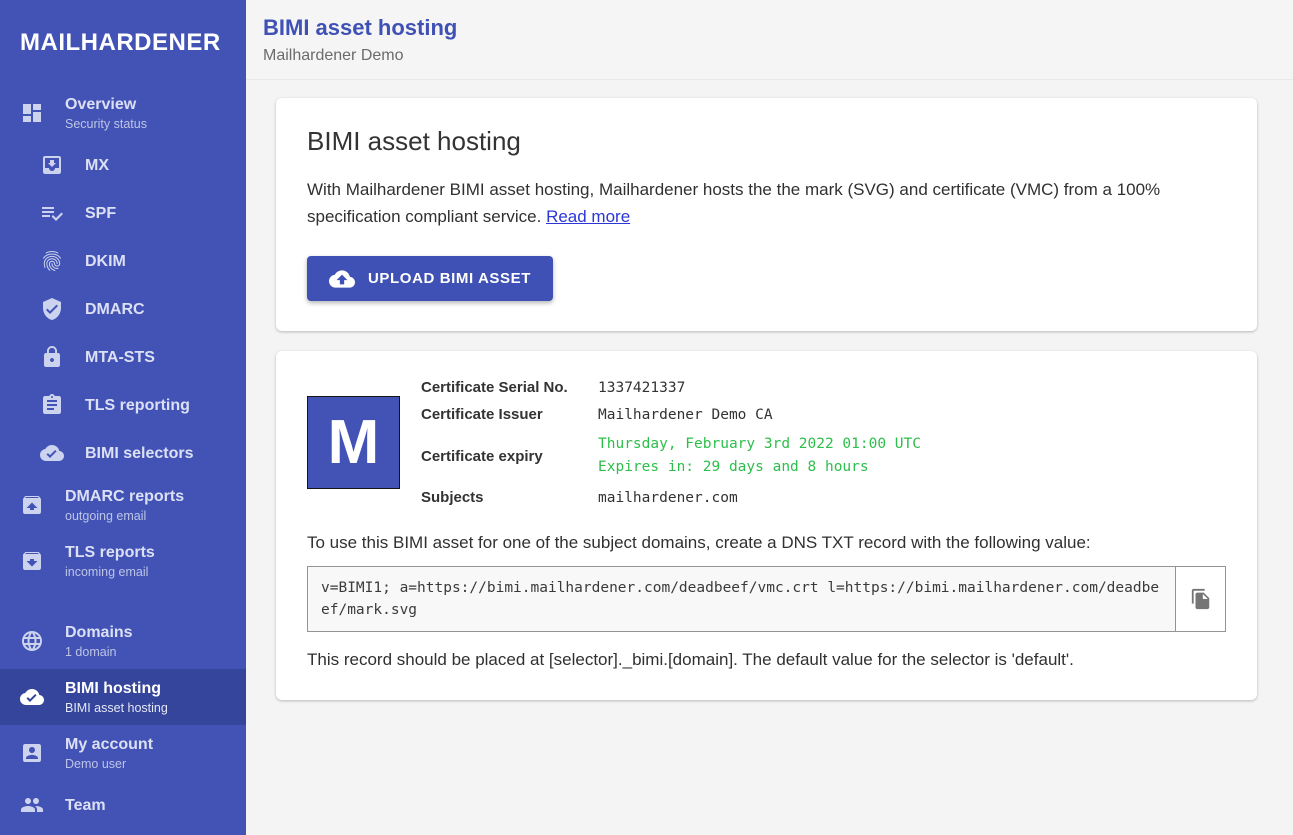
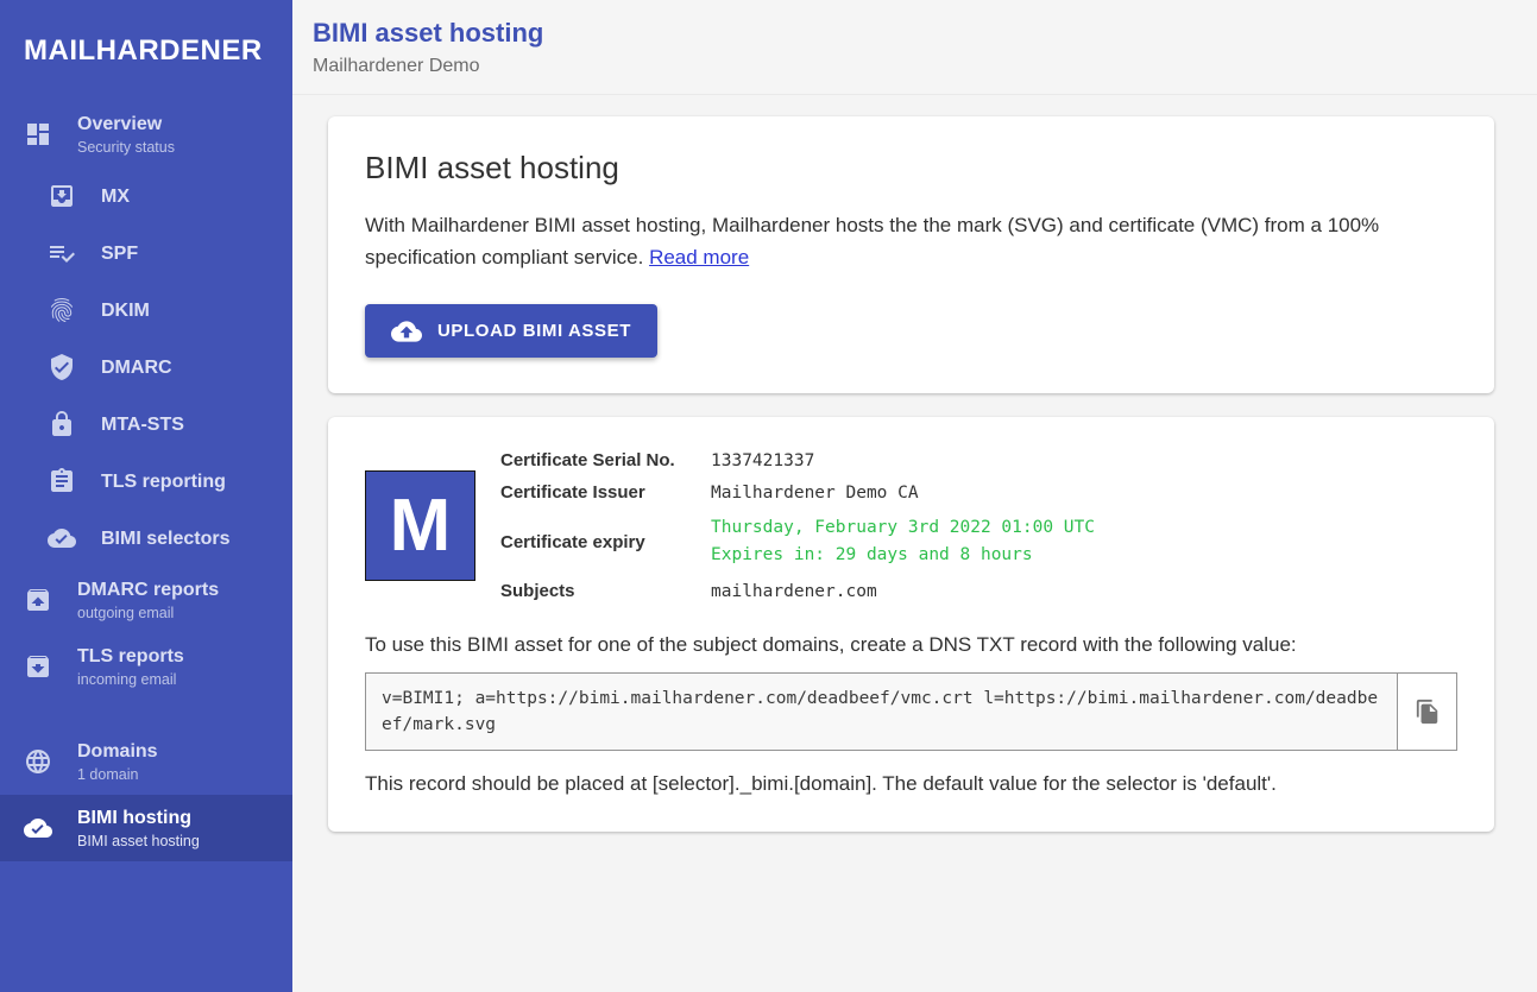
  MAILHARDENER
  Overview
  Security status
  MX
  SPF
  DKIM
  DMARC
  MTA-STS
  TLS reporting
  BIMI selectors
  DMARC reports
  outgoing email
  TLS reports
  incoming email
  Domains
  1 domain
  BIMI hosting
  BIMI asset hosting
- My account
- Demo user
- Team
  BIMI asset hosting
  Mailhardener Demo
  BIMI asset hosting
  With Mailhardener BIMI asset hosting, Mailhardener hosts the the mark (SVG) and certificate (VMC) from a 100% specification compliant service. Read more
  UPLOAD BIMI ASSET
  M
  Certificate Serial No.
  1337421337
  Certificate Issuer
  Mailhardener Demo CA
  Certificate expiry
  Thursday, February 3rd 2022 01:00 UTC
  Expires in: 29 days and 8 hours
  Subjects
  mailhardener.com
  To use this BIMI asset for one of the subject domains, create a DNS TXT record with the following value:
  v=BIMI1; a=https://bimi.mailhardener.com/deadbeef/vmc.crt l=https://bimi.mailhardener.com/deadbeef/mark.svg
  This record should be placed at [selector]._bimi.[domain]. The default value for the selector is 'default'.
